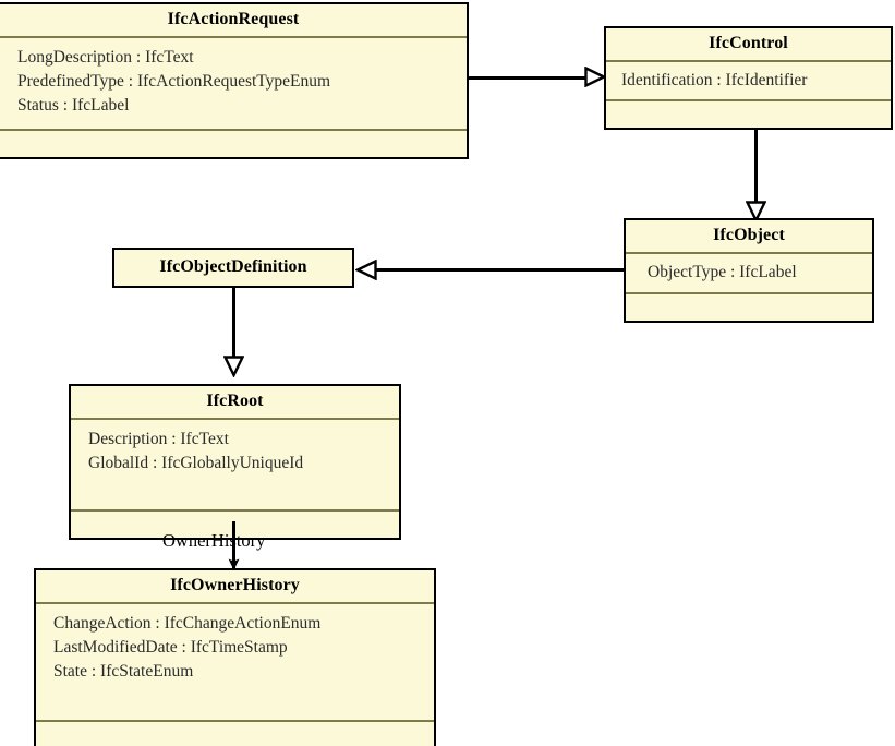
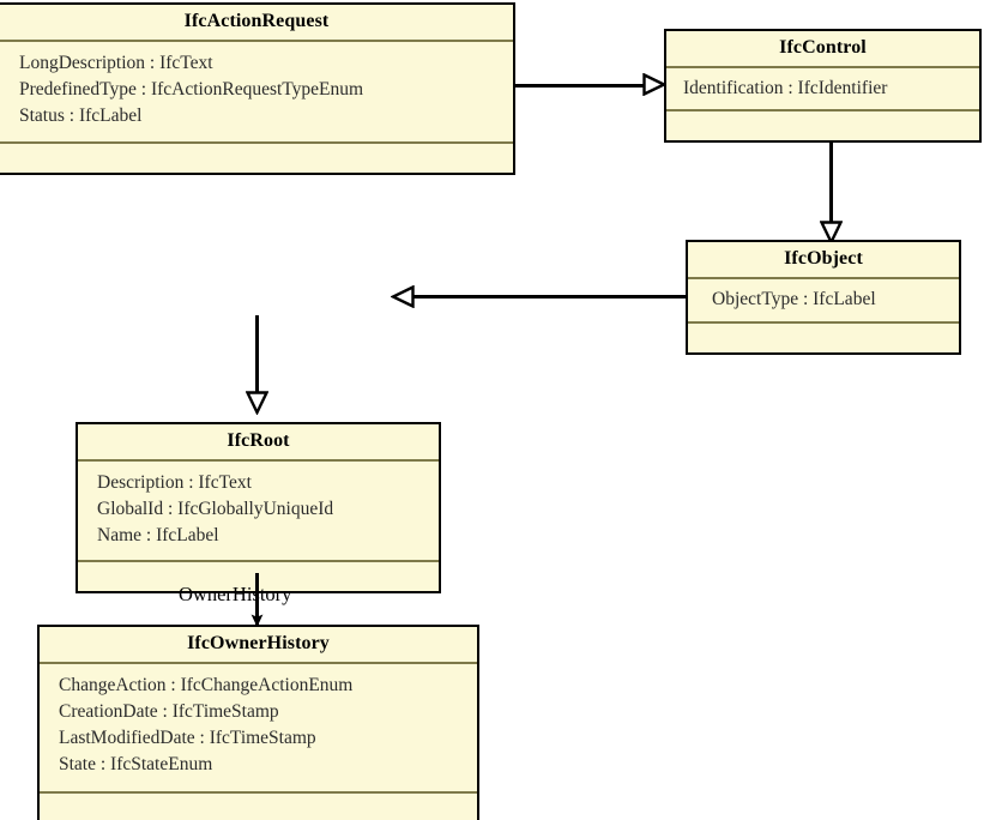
  IfcActionRequest
  LongDescription : IfcText
  PredefinedType : IfcActionRequestTypeEnum
  Status : IfcLabel
  IfcControl
  Identification : IfcIdentifier
  IfcObject
  ObjectType : IfcLabel
- IfcObjectDefinition
  IfcRoot
  Description : IfcText
  GlobalId : IfcGloballyUniqueId
+ Name : IfcLabel
  OwnerHistory
  IfcOwnerHistory
  ChangeAction : IfcChangeActionEnum
+ CreationDate : IfcTimeStamp
  LastModifiedDate : IfcTimeStamp
  State : IfcStateEnum
